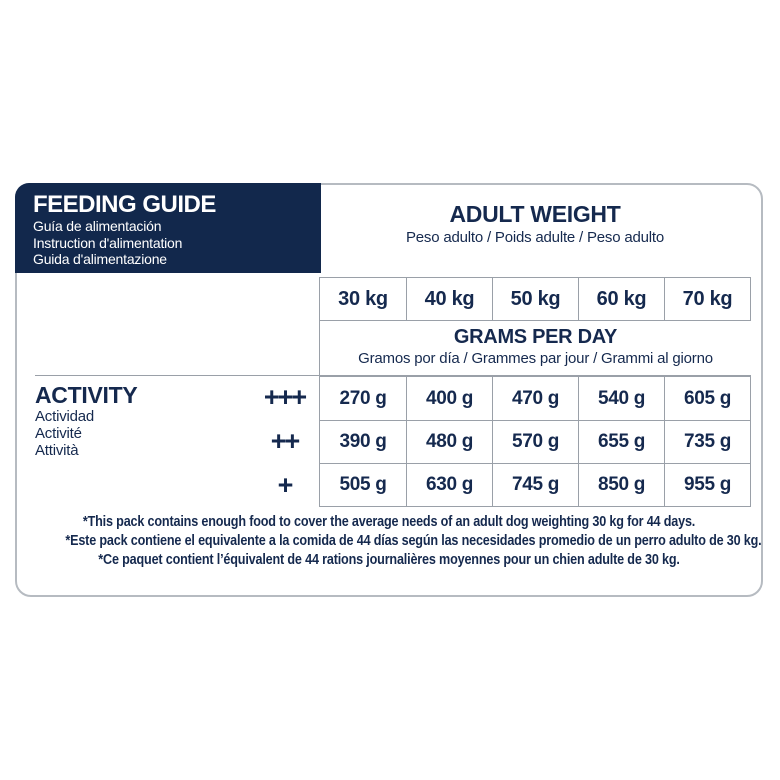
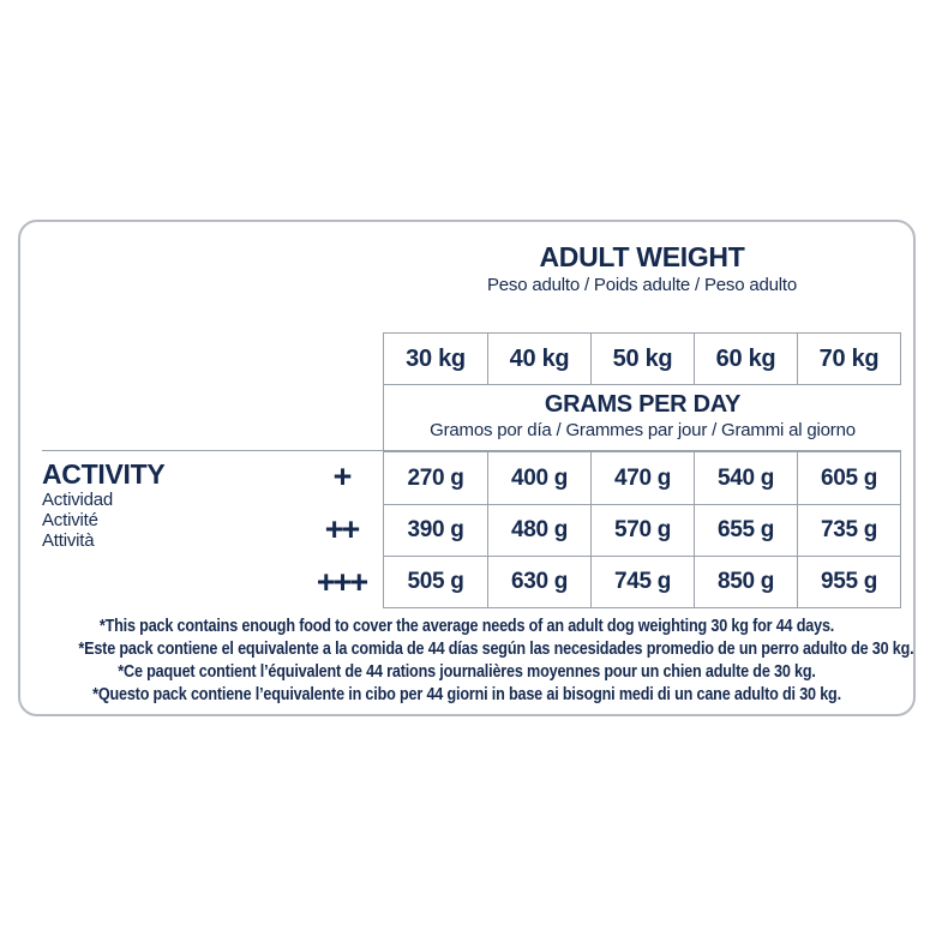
- FEEDING GUIDE
- Guía de alimentación
- Instruction d'alimentation
- Guida d'alimentazione
  ADULT WEIGHT
  Peso adulto / Poids adulte / Peso adulto
  30 kg
  40 kg
  50 kg
  60 kg
  70 kg
  GRAMS PER DAY
  Gramos por día / Grammes par jour / Grammi al giorno
  ACTIVITY
  Actividad
  Activité
  Attività
- +++
+ +
  ++
- +
+ +++
  270 g
  400 g
  470 g
  540 g
  605 g
  390 g
  480 g
  570 g
  655 g
  735 g
  505 g
  630 g
  745 g
  850 g
  955 g
  *This pack contains enough food to cover the average needs of an adult dog weighting 30 kg for 44 days.
  *Este pack contiene el equivalente a la comida de 44 días según las necesidades promedio de un perro adulto de 30 kg.
  *Ce paquet contient l’équivalent de 44 rations journalières moyennes pour un chien adulte de 30 kg.
+ *Questo pack contiene l’equivalente in cibo per 44 giorni in base ai bisogni medi di un cane adulto di 30 kg.
